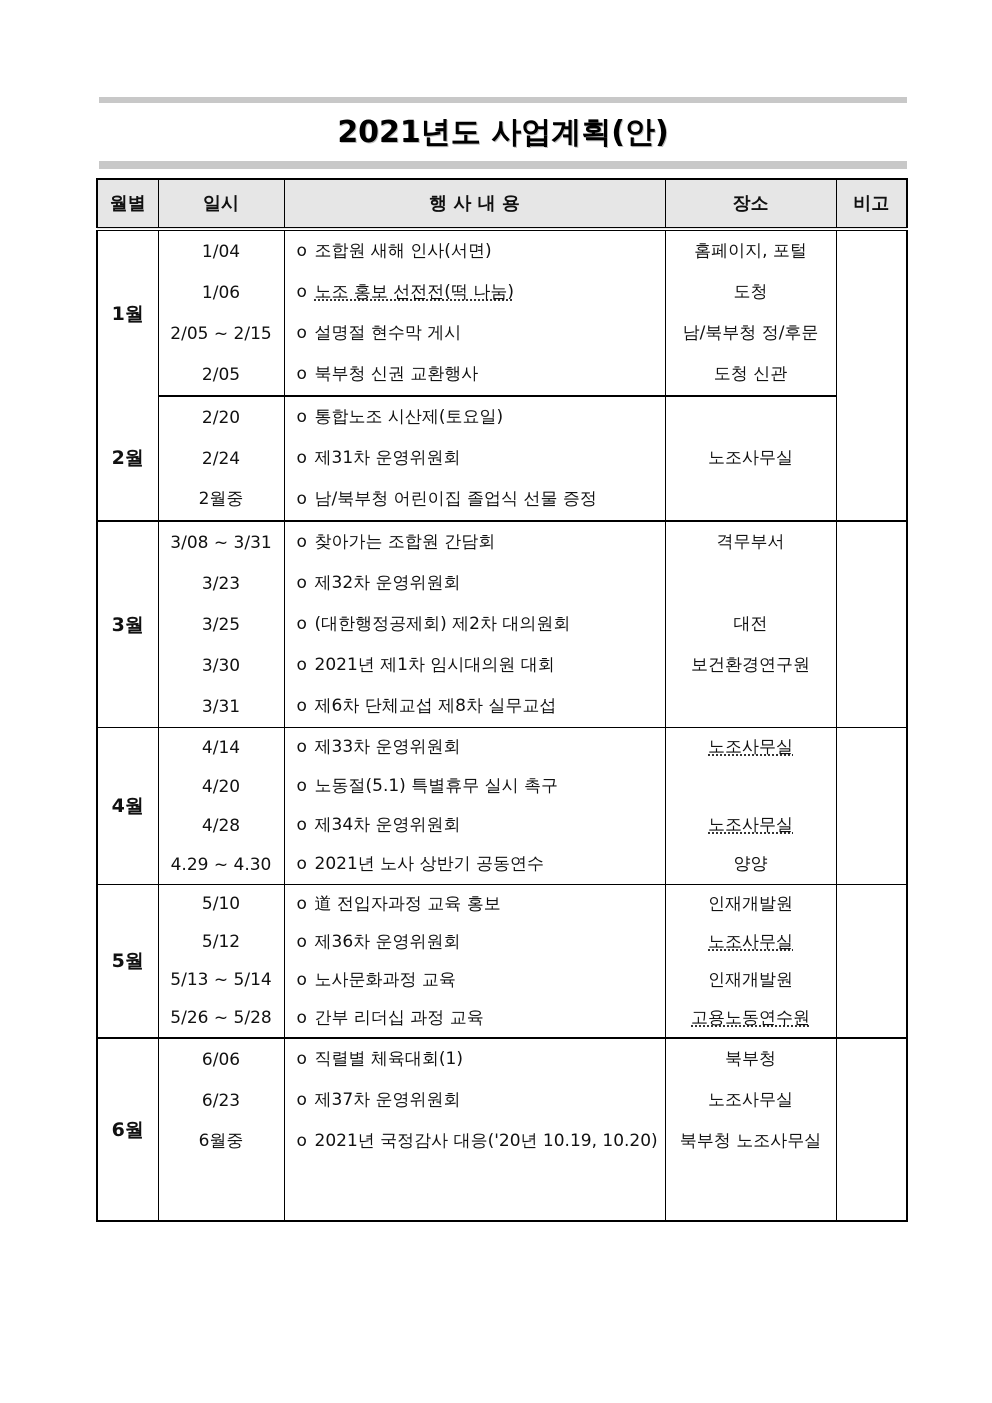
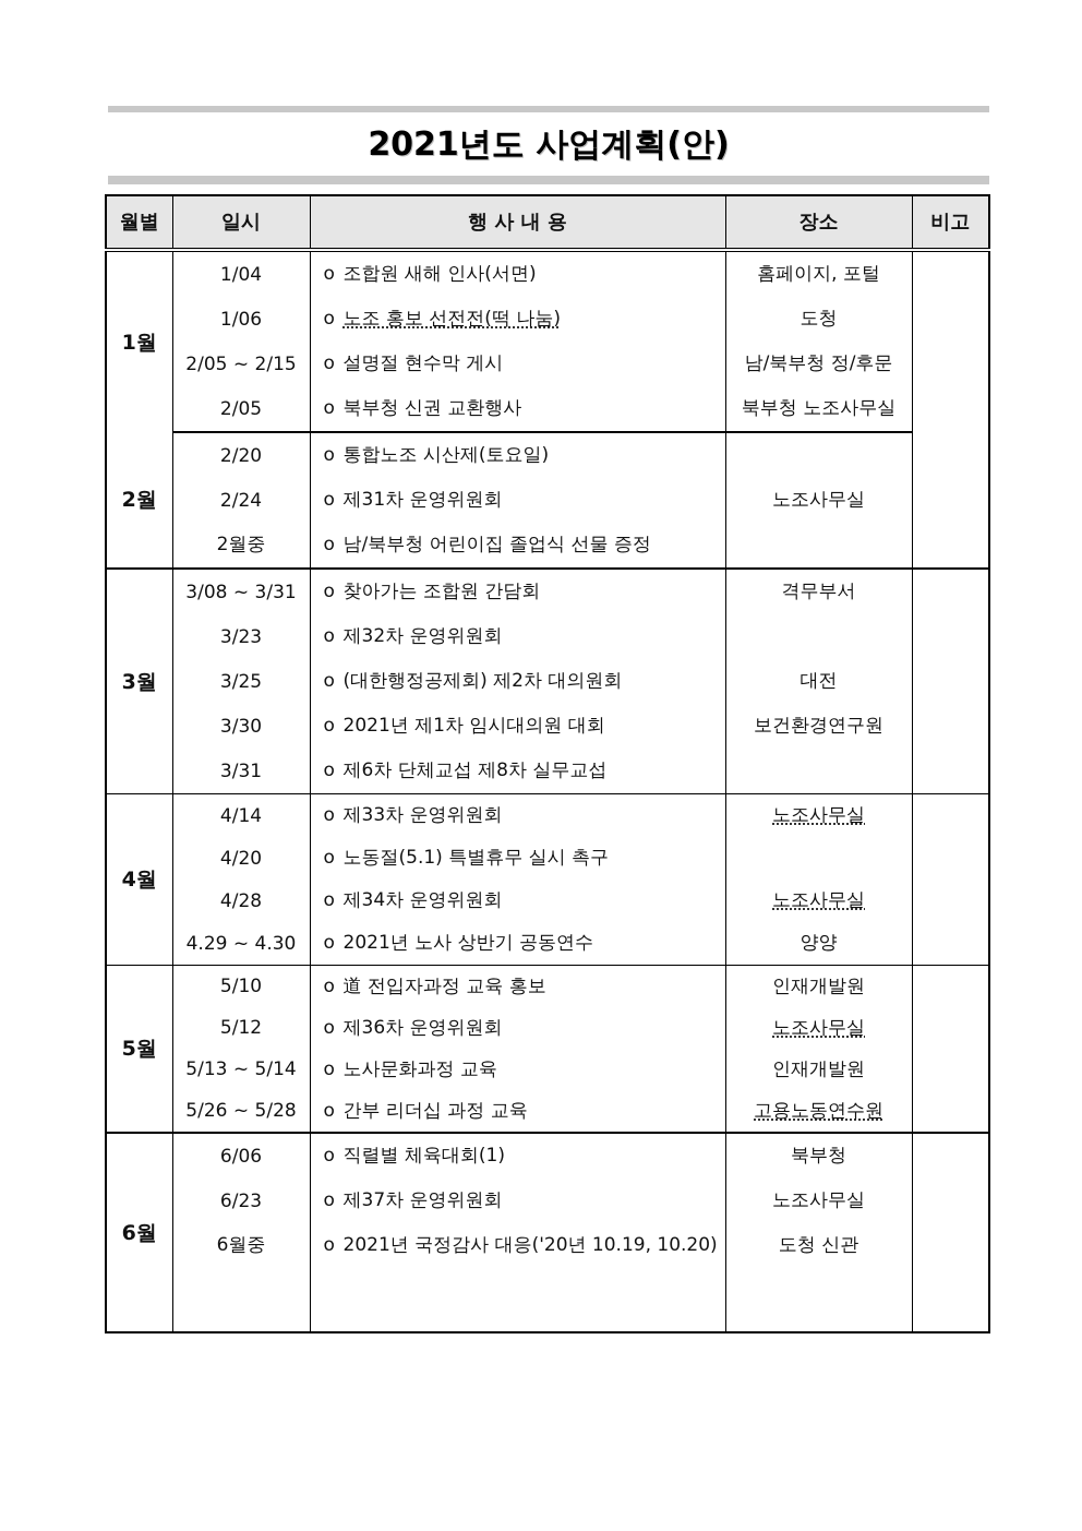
  2021년도 사업계획(안)
  월별	일시	행 사 내 용	장소	비고
  1월	1/04	o 조합원 새해 인사(서면)	홈페이지, 포털
  1/06	o 노조 홍보 선전전(떡 나눔)	도청
  2/05 ~ 2/15	o 설명절 현수막 게시	남/북부청 정/후문
- 2/05	o 북부청 신권 교환행사	도청 신관
+ 2/05	o 북부청 신권 교환행사	북부청 노조사무실
  2월	2/20	o 통합노조 시산제(토요일)	노조사무실
  2/24	o 제31차 운영위원회
  2월중	o 남/북부청 어린이집 졸업식 선물 증정
  3월	3/08 ~ 3/31	o 찾아가는 조합원 간담회	격무부서
  3/23	o 제32차 운영위원회
  3/25	o (대한행정공제회) 제2차 대의원회	대전
  3/30	o 2021년 제1차 임시대의원 대회	보건환경연구원
  3/31	o 제6차 단체교섭 제8차 실무교섭
  4월	4/14	o 제33차 운영위원회	노조사무실
  4/20	o 노동절(5.1) 특별휴무 실시 촉구
  4/28	o 제34차 운영위원회	노조사무실
  4.29 ~ 4.30	o 2021년 노사 상반기 공동연수	양양
  5월	5/10	o 道 전입자과정 교육 홍보	인재개발원
  5/12	o 제36차 운영위원회	노조사무실
  5/13 ~ 5/14	o 노사문화과정 교육	인재개발원
  5/26 ~ 5/28	o 간부 리더십 과정 교육	고용노동연수원
  6월	6/06	o 직렬별 체육대회(1)	북부청
  6/23	o 제37차 운영위원회	노조사무실
- 6월중	o 2021년 국정감사 대응('20년 10.19, 10.20)	북부청 노조사무실
+ 6월중	o 2021년 국정감사 대응('20년 10.19, 10.20)	도청 신관
